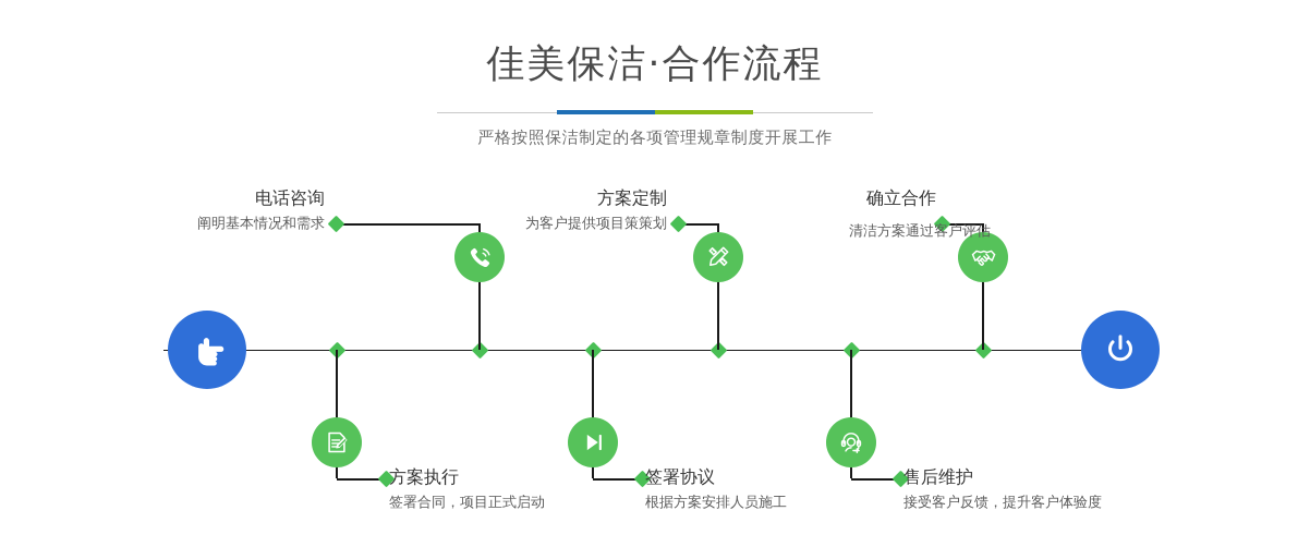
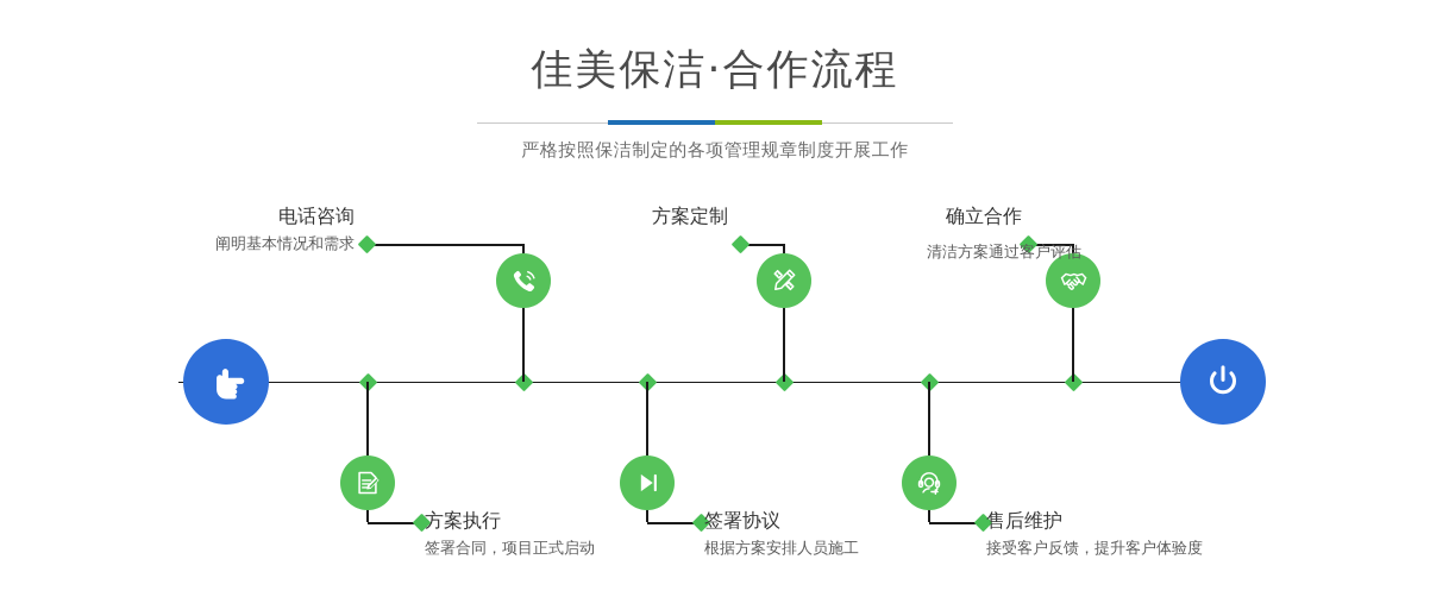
  佳美保洁·合作流程
  严格按照保洁制定的各项管理规章制度开展工作
  电话咨询
  阐明基本情况和需求
  方案执行
  签署合同，项目正式启动
  方案定制
- 为客户提供项目策策划
  签署协议
  根据方案安排人员施工
  确立合作
  清洁方案通过客户评估
  售后维护
  接受客户反馈，提升客户体验度
